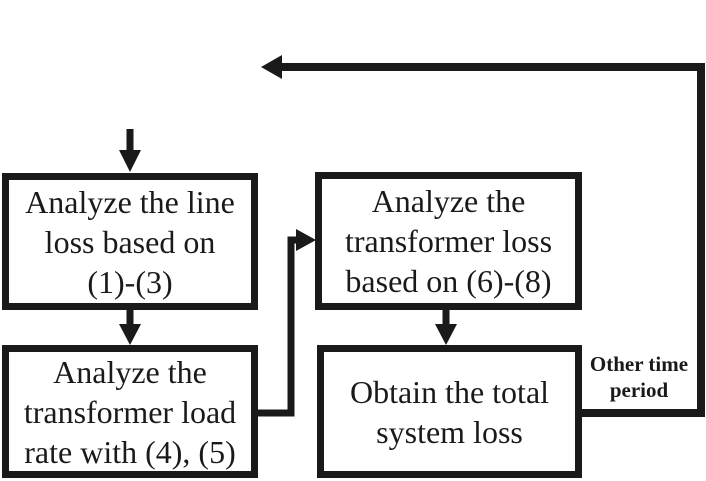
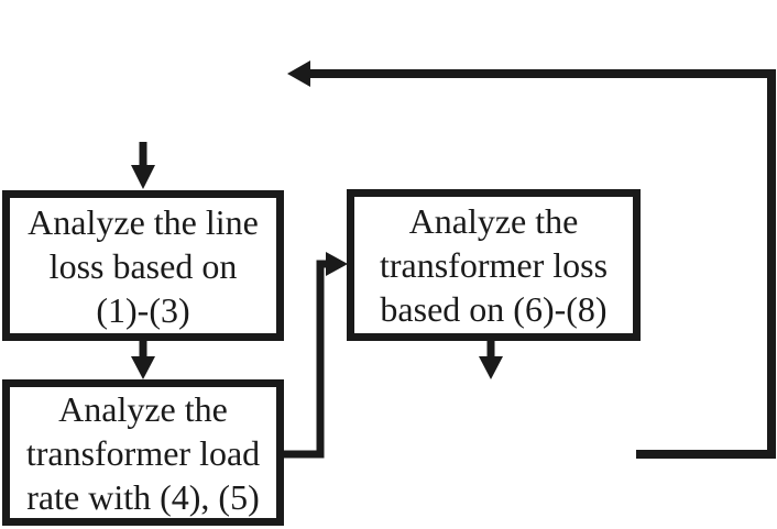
  Analyze the line
  loss based on
  (1)-(3)
  Analyze the
  transformer load
  rate with (4), (5)
  Analyze the
  transformer loss
  based on (6)-(8)
- Obtain the total
- system loss
- Other time
- period
